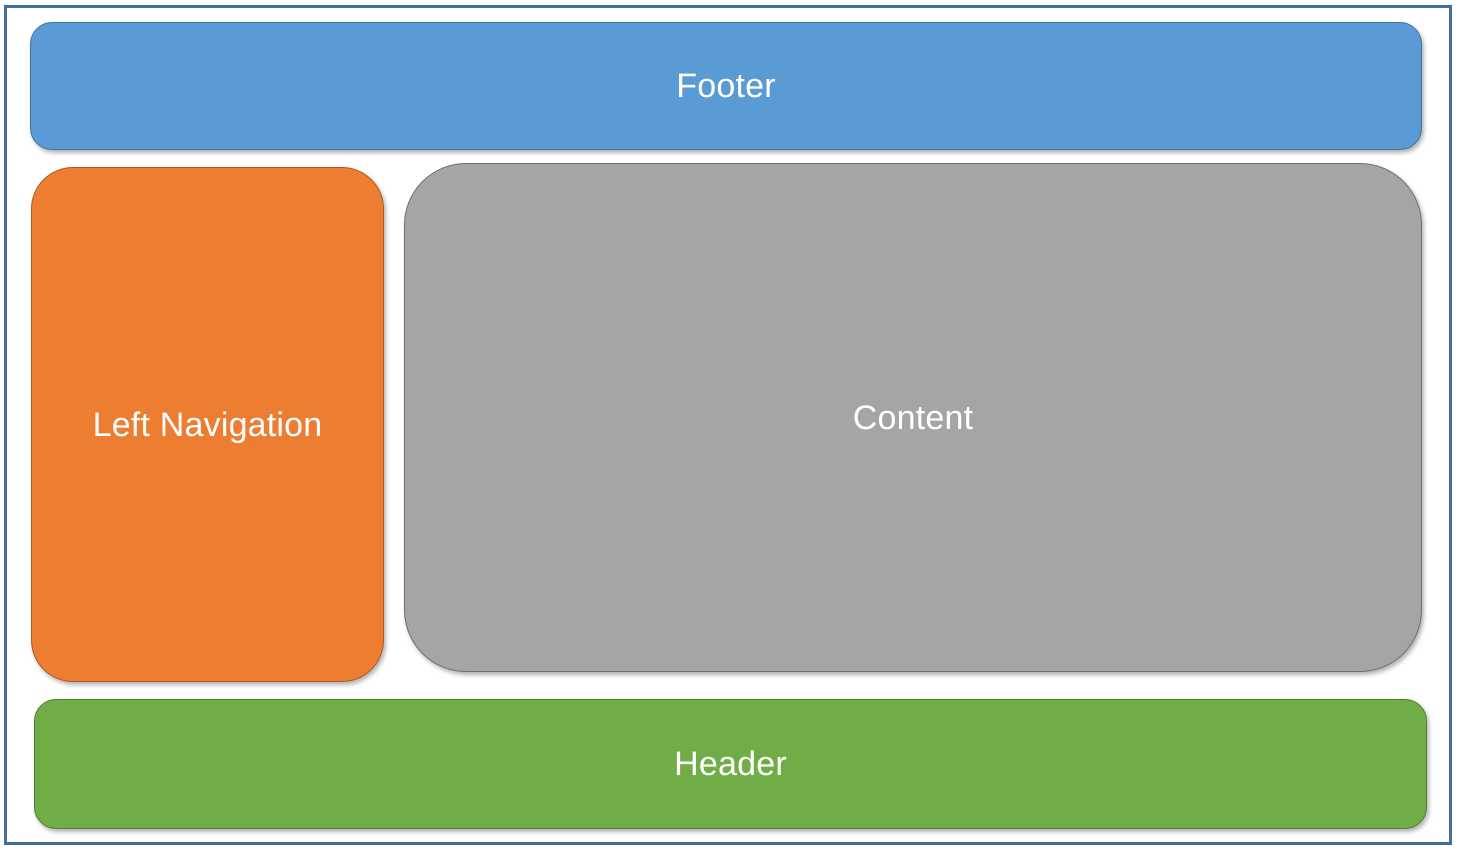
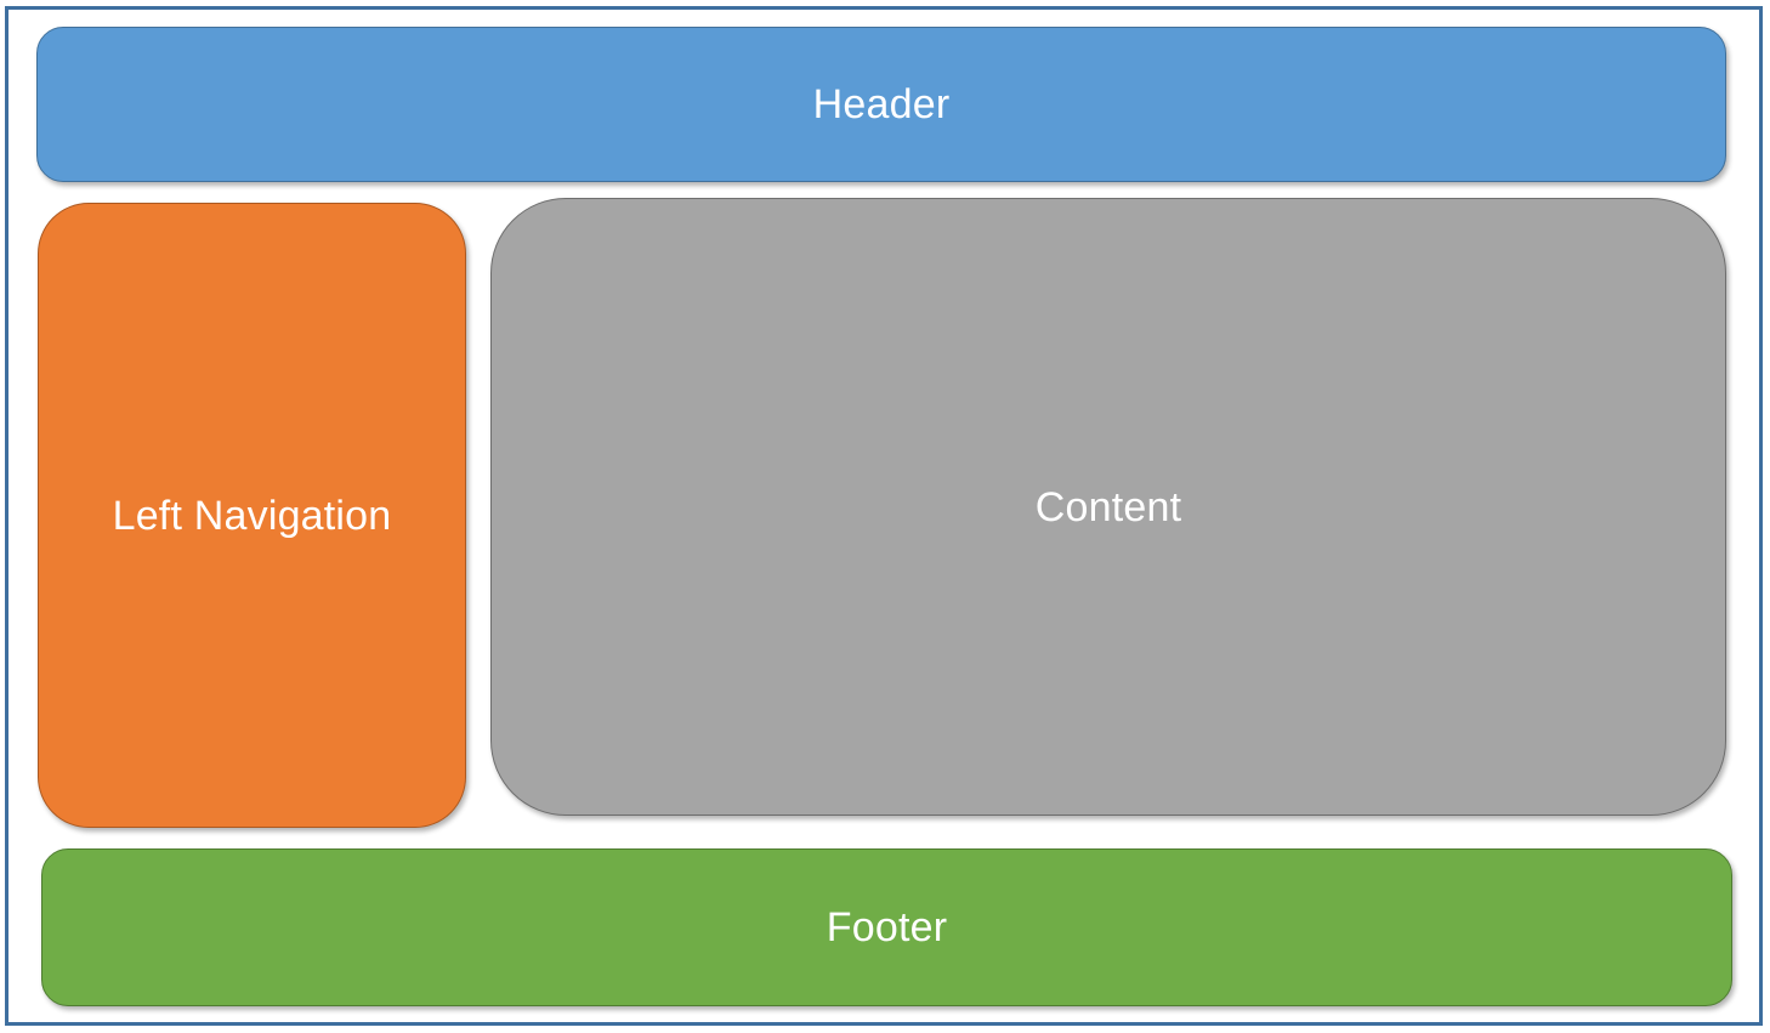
- Footer
+ Header
  Left Navigation
  Content
- Header
+ Footer
